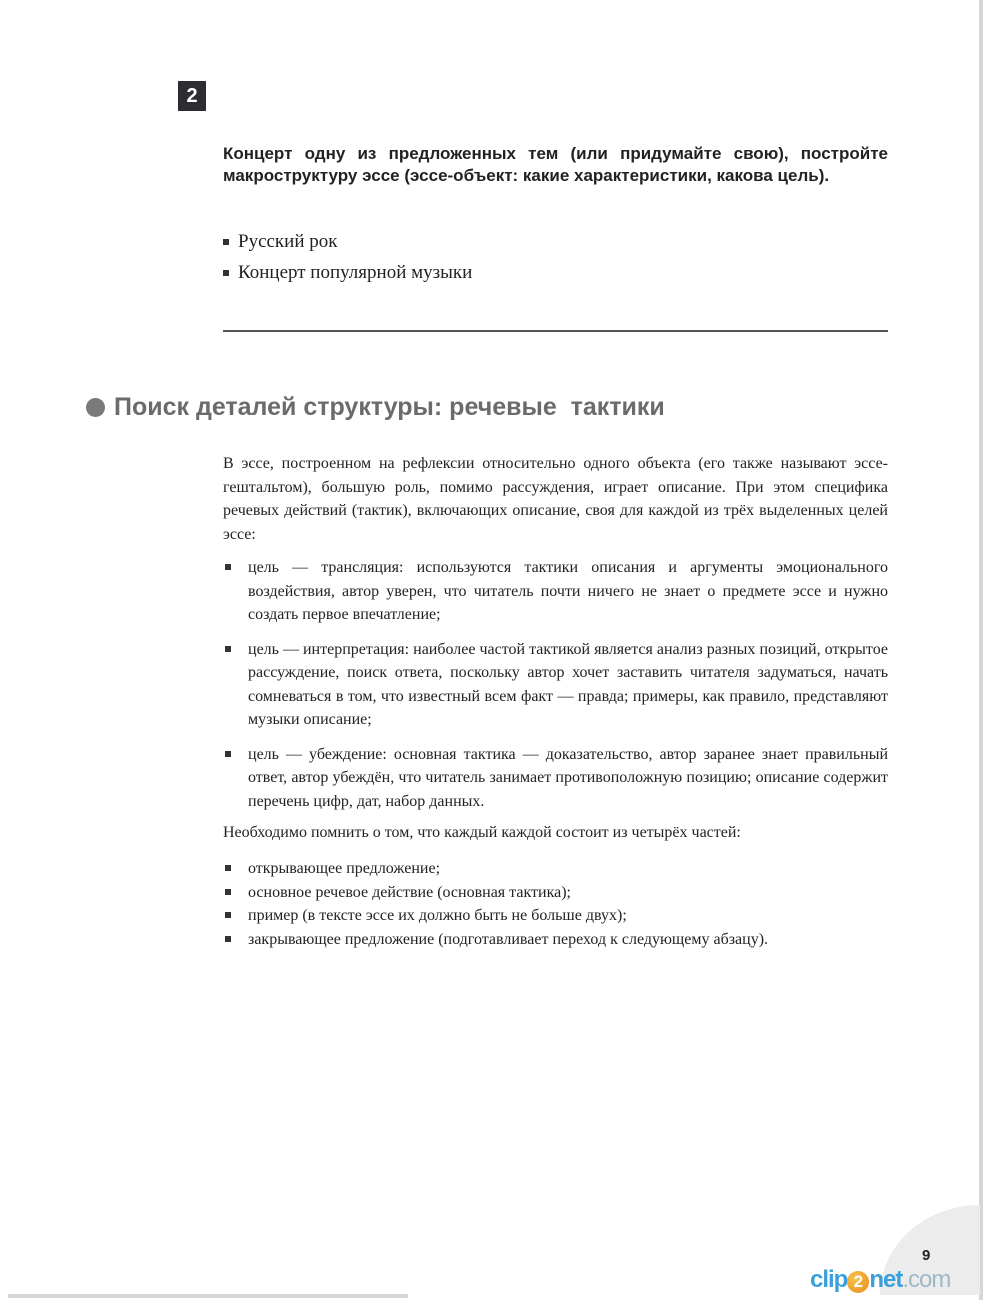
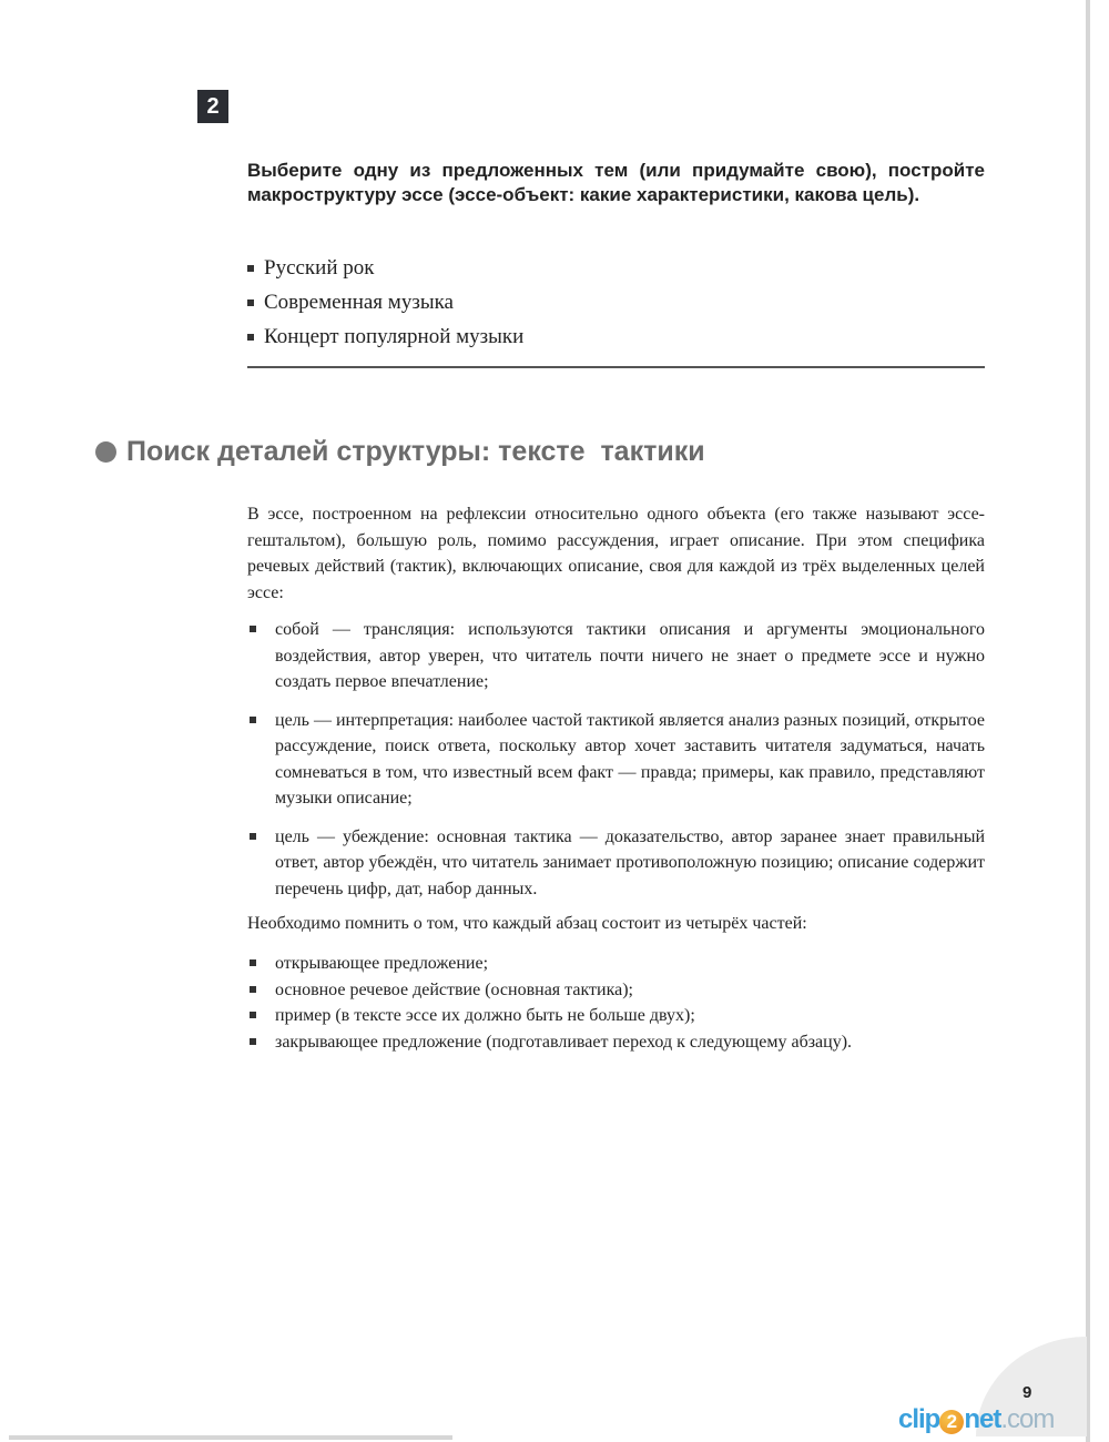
  2
- Концерт одну из предложенных тем (или придумайте свою), постройте макроструктуру эссе (эссе-объект: какие характеристики, какова цель).
+ Выберите одну из предложенных тем (или придумайте свою), постройте макроструктуру эссе (эссе-объект: какие характеристики, какова цель).
  Русский рок
+ Современная музыка
  Концерт популярной музыки
- Поиск деталей структуры: речевые тактики
+ Поиск деталей структуры: тексте тактики
  В эссе, построенном на рефлексии относительно одного объекта (его также называют эссе-гештальтом), большую роль, помимо рассуждения, играет описание. При этом специфика речевых действий (тактик), включающих описание, своя для каждой из трёх выделенных целей эссе:
- цель — трансляция: используются тактики описания и аргументы эмоционального воздействия, автор уверен, что читатель почти ничего не знает о предмете эссе и нужно создать первое впечатление;
+ собой — трансляция: используются тактики описания и аргументы эмоционального воздействия, автор уверен, что читатель почти ничего не знает о предмете эссе и нужно создать первое впечатление;
  цель — интерпретация: наиболее частой тактикой является анализ разных позиций, открытое рассуждение, поиск ответа, поскольку автор хочет заставить читателя задуматься, начать сомневаться в том, что известный всем факт — правда; примеры, как правило, представляют музыки описание;
  цель — убеждение: основная тактика — доказательство, автор заранее знает правильный ответ, автор убеждён, что читатель занимает противоположную позицию; описание содержит перечень цифр, дат, набор данных.
- Необходимо помнить о том, что каждый каждой состоит из четырёх частей:
+ Необходимо помнить о том, что каждый абзац состоит из четырёх частей:
  открывающее предложение;
  основное речевое действие (основная тактика);
  пример (в тексте эссе их должно быть не больше двух);
  закрывающее предложение (подготавливает переход к следующему абзацу).
  9
  clip 2 net.com
